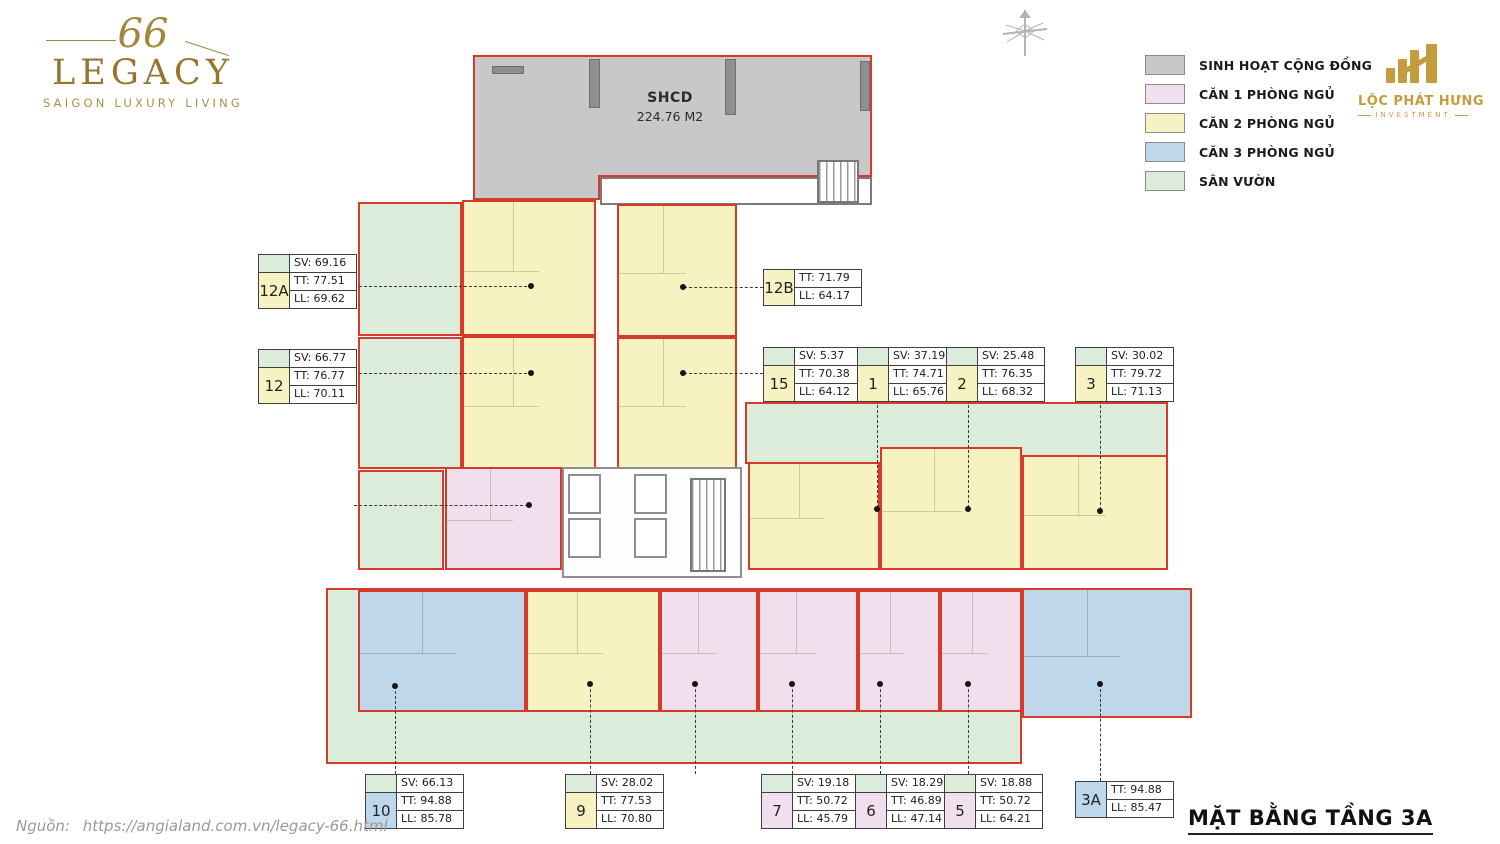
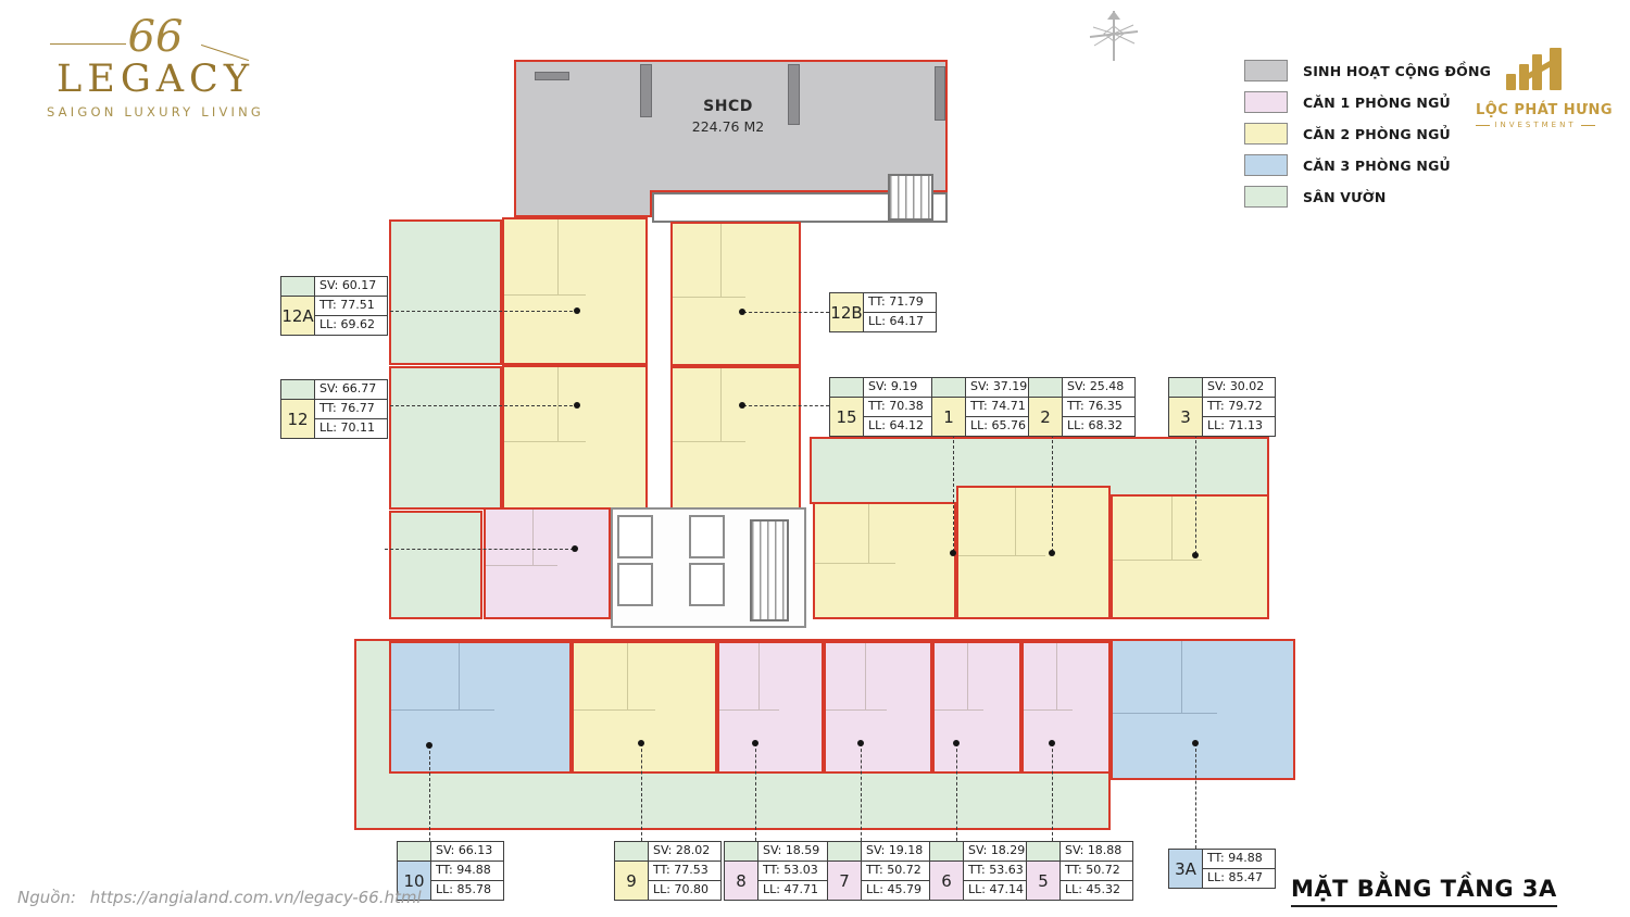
  66
  LEGACY
  SAIGON LUXURY LIVING
  LỘC PHÁT HƯNG
  INVESTMENT
  SINH HOẠT CỘNG ĐỒNG
  CĂN 1 PHÒNG NGỦ
  CĂN 2 PHÒNG NGỦ
  CĂN 3 PHÒNG NGỦ
  SÂN VƯỜN
  SHCD
  224.76 M2
  12A
- SV: 69.16
+ SV: 60.17
  TT: 77.51
  LL: 69.62
  12
  SV: 66.77
  TT: 76.77
  LL: 70.11
  12B
  TT: 71.79
  LL: 64.17
  15
- SV: 5.37
+ SV: 9.19
  TT: 70.38
  LL: 64.12
  1
  SV: 37.19
  TT: 74.71
  LL: 65.76
  2
  SV: 25.48
  TT: 76.35
  LL: 68.32
  3
  SV: 30.02
  TT: 79.72
  LL: 71.13
  10
  SV: 66.13
  TT: 94.88
  LL: 85.78
  9
  SV: 28.02
  TT: 77.53
  LL: 70.80
+ 8
+ SV: 18.59
+ TT: 53.03
+ LL: 47.71
  7
  SV: 19.18
  TT: 50.72
  LL: 45.79
  6
  SV: 18.29
- TT: 46.89
+ TT: 53.63
  LL: 47.14
  5
  SV: 18.88
  TT: 50.72
- LL: 64.21
+ LL: 45.32
  3A
  TT: 94.88
  LL: 85.47
  Nguồn: https://angialand.com.vn/legacy-66.html
  MẶT BẰNG TẦNG 3A
